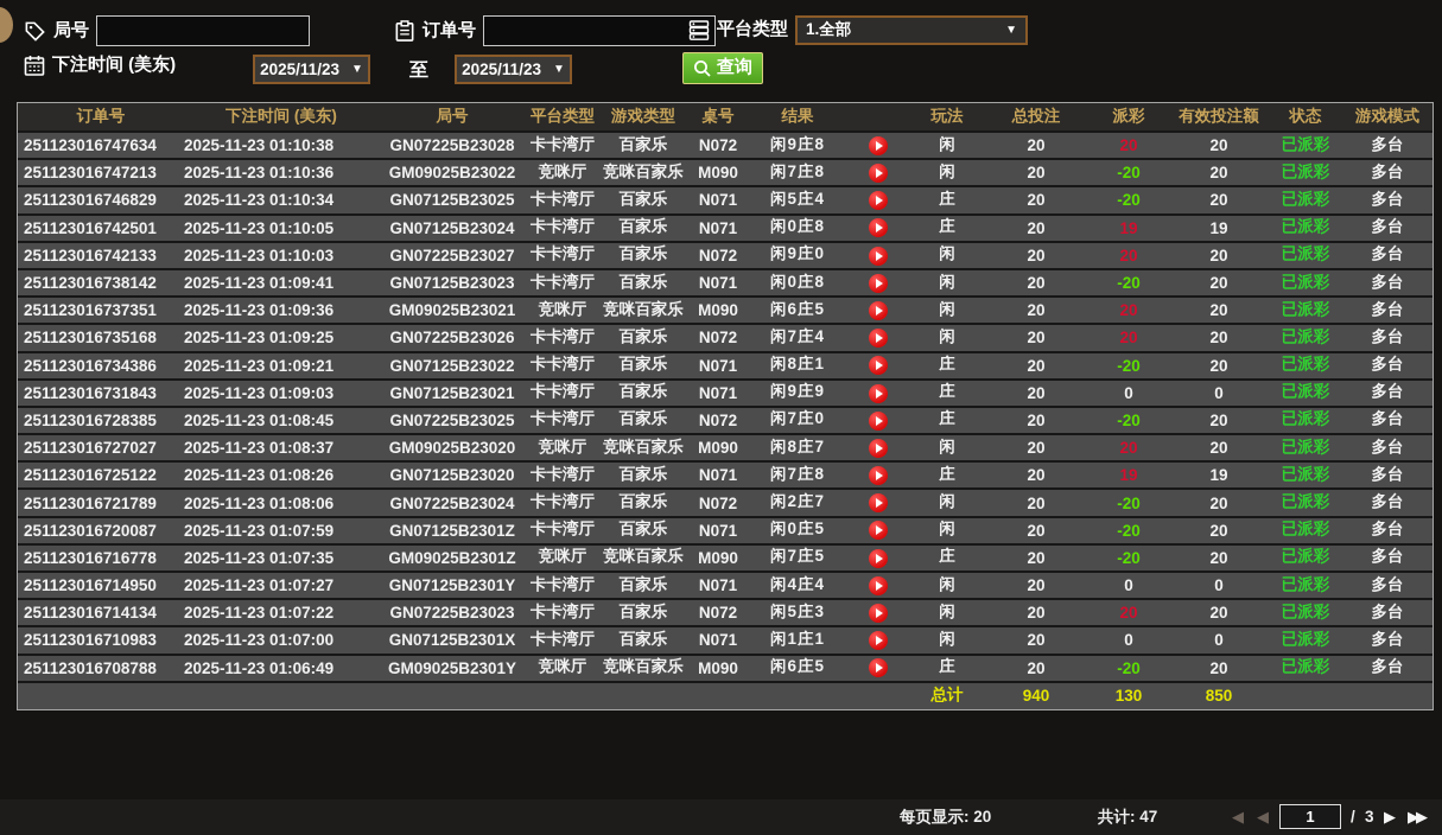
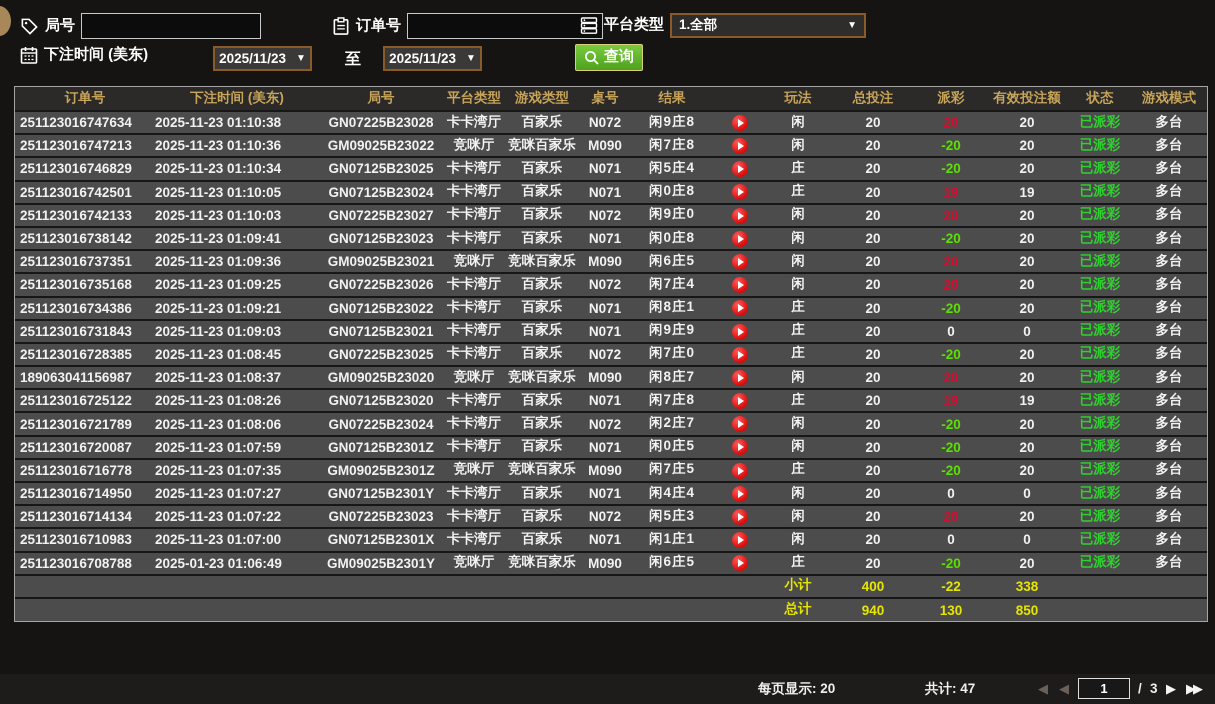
  局号
  订单号
  平台类型
  1.全部
  ▼
  下注时间 (美东)
  2025/11/23
  ▼
  至
  2025/11/23
  ▼
  查询
  订单号	下注时间 (美东)	局号	平台类型	游戏类型	桌号	结果		玩法	总投注	派彩	有效投注额	状态	游戏模式
  251123016747634	2025-11-23 01:10:38	GN07225B23028	卡卡湾厅	百家乐	N072	闲9庄8		闲	20	20	20	已派彩	多台
  251123016747213	2025-11-23 01:10:36	GM09025B23022	竞咪厅	竞咪百家乐	M090	闲7庄8		闲	20	-20	20	已派彩	多台
  251123016746829	2025-11-23 01:10:34	GN07125B23025	卡卡湾厅	百家乐	N071	闲5庄4		庄	20	-20	20	已派彩	多台
  251123016742501	2025-11-23 01:10:05	GN07125B23024	卡卡湾厅	百家乐	N071	闲0庄8		庄	20	19	19	已派彩	多台
  251123016742133	2025-11-23 01:10:03	GN07225B23027	卡卡湾厅	百家乐	N072	闲9庄0		闲	20	20	20	已派彩	多台
  251123016738142	2025-11-23 01:09:41	GN07125B23023	卡卡湾厅	百家乐	N071	闲0庄8		闲	20	-20	20	已派彩	多台
  251123016737351	2025-11-23 01:09:36	GM09025B23021	竞咪厅	竞咪百家乐	M090	闲6庄5		闲	20	20	20	已派彩	多台
  251123016735168	2025-11-23 01:09:25	GN07225B23026	卡卡湾厅	百家乐	N072	闲7庄4		闲	20	20	20	已派彩	多台
  251123016734386	2025-11-23 01:09:21	GN07125B23022	卡卡湾厅	百家乐	N071	闲8庄1		庄	20	-20	20	已派彩	多台
  251123016731843	2025-11-23 01:09:03	GN07125B23021	卡卡湾厅	百家乐	N071	闲9庄9		庄	20	0	0	已派彩	多台
  251123016728385	2025-11-23 01:08:45	GN07225B23025	卡卡湾厅	百家乐	N072	闲7庄0		庄	20	-20	20	已派彩	多台
- 251123016727027	2025-11-23 01:08:37	GM09025B23020	竞咪厅	竞咪百家乐	M090	闲8庄7		闲	20	20	20	已派彩	多台
+ 189063041156987	2025-11-23 01:08:37	GM09025B23020	竞咪厅	竞咪百家乐	M090	闲8庄7		闲	20	20	20	已派彩	多台
  251123016725122	2025-11-23 01:08:26	GN07125B23020	卡卡湾厅	百家乐	N071	闲7庄8		庄	20	19	19	已派彩	多台
  251123016721789	2025-11-23 01:08:06	GN07225B23024	卡卡湾厅	百家乐	N072	闲2庄7		闲	20	-20	20	已派彩	多台
  251123016720087	2025-11-23 01:07:59	GN07125B2301Z	卡卡湾厅	百家乐	N071	闲0庄5		闲	20	-20	20	已派彩	多台
  251123016716778	2025-11-23 01:07:35	GM09025B2301Z	竞咪厅	竞咪百家乐	M090	闲7庄5		庄	20	-20	20	已派彩	多台
  251123016714950	2025-11-23 01:07:27	GN07125B2301Y	卡卡湾厅	百家乐	N071	闲4庄4		闲	20	0	0	已派彩	多台
  251123016714134	2025-11-23 01:07:22	GN07225B23023	卡卡湾厅	百家乐	N072	闲5庄3		闲	20	20	20	已派彩	多台
  251123016710983	2025-11-23 01:07:00	GN07125B2301X	卡卡湾厅	百家乐	N071	闲1庄1		闲	20	0	0	已派彩	多台
- 251123016708788	2025-11-23 01:06:49	GM09025B2301Y	竞咪厅	竞咪百家乐	M090	闲6庄5		庄	20	-20	20	已派彩	多台
+ 251123016708788	2025-01-23 01:06:49	GM09025B2301Y	竞咪厅	竞咪百家乐	M090	闲6庄5		庄	20	-20	20	已派彩	多台
+ 	小计	400	-22	338
  	总计	940	130	850
  每页显示: 20
  共计: 47
  ◀
  ◀
  1
  /
  3
  ▶
  ▶▶
